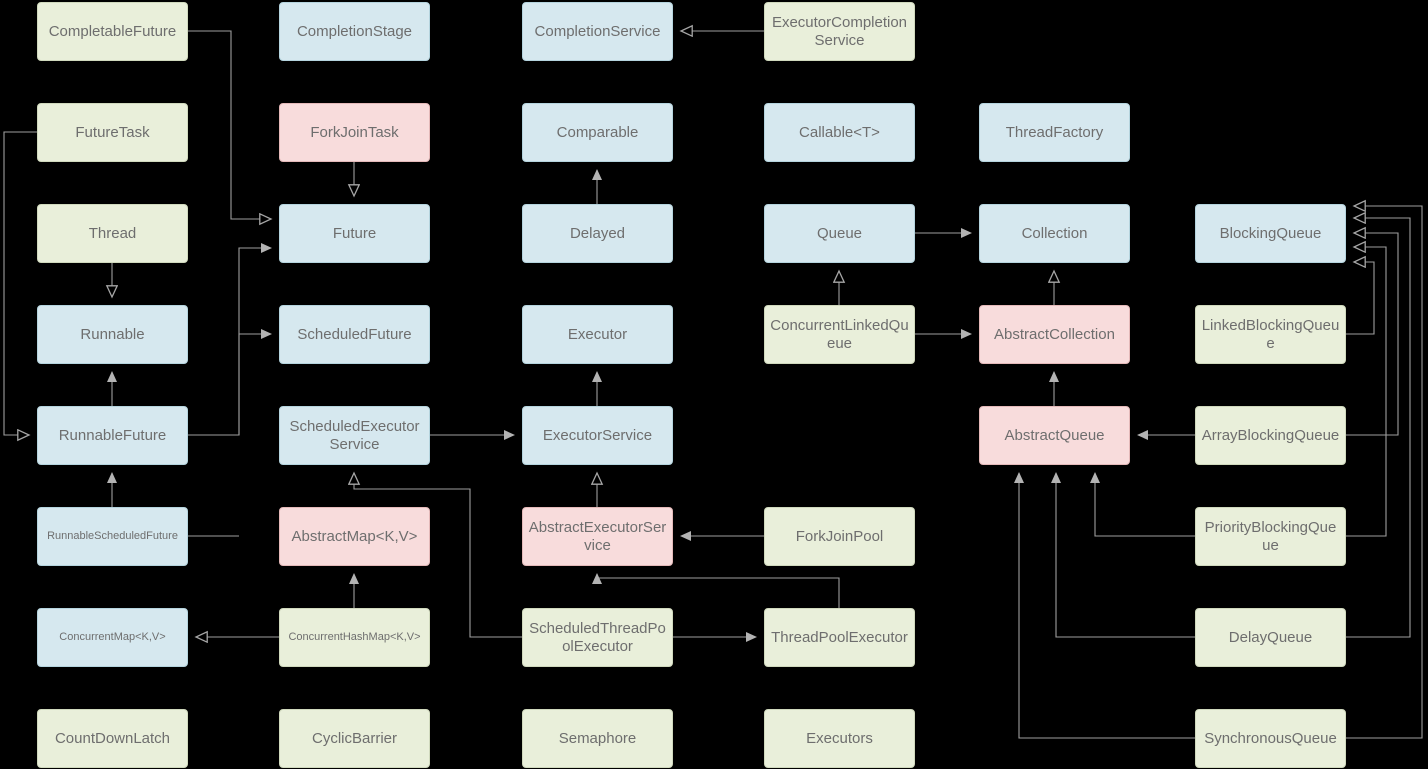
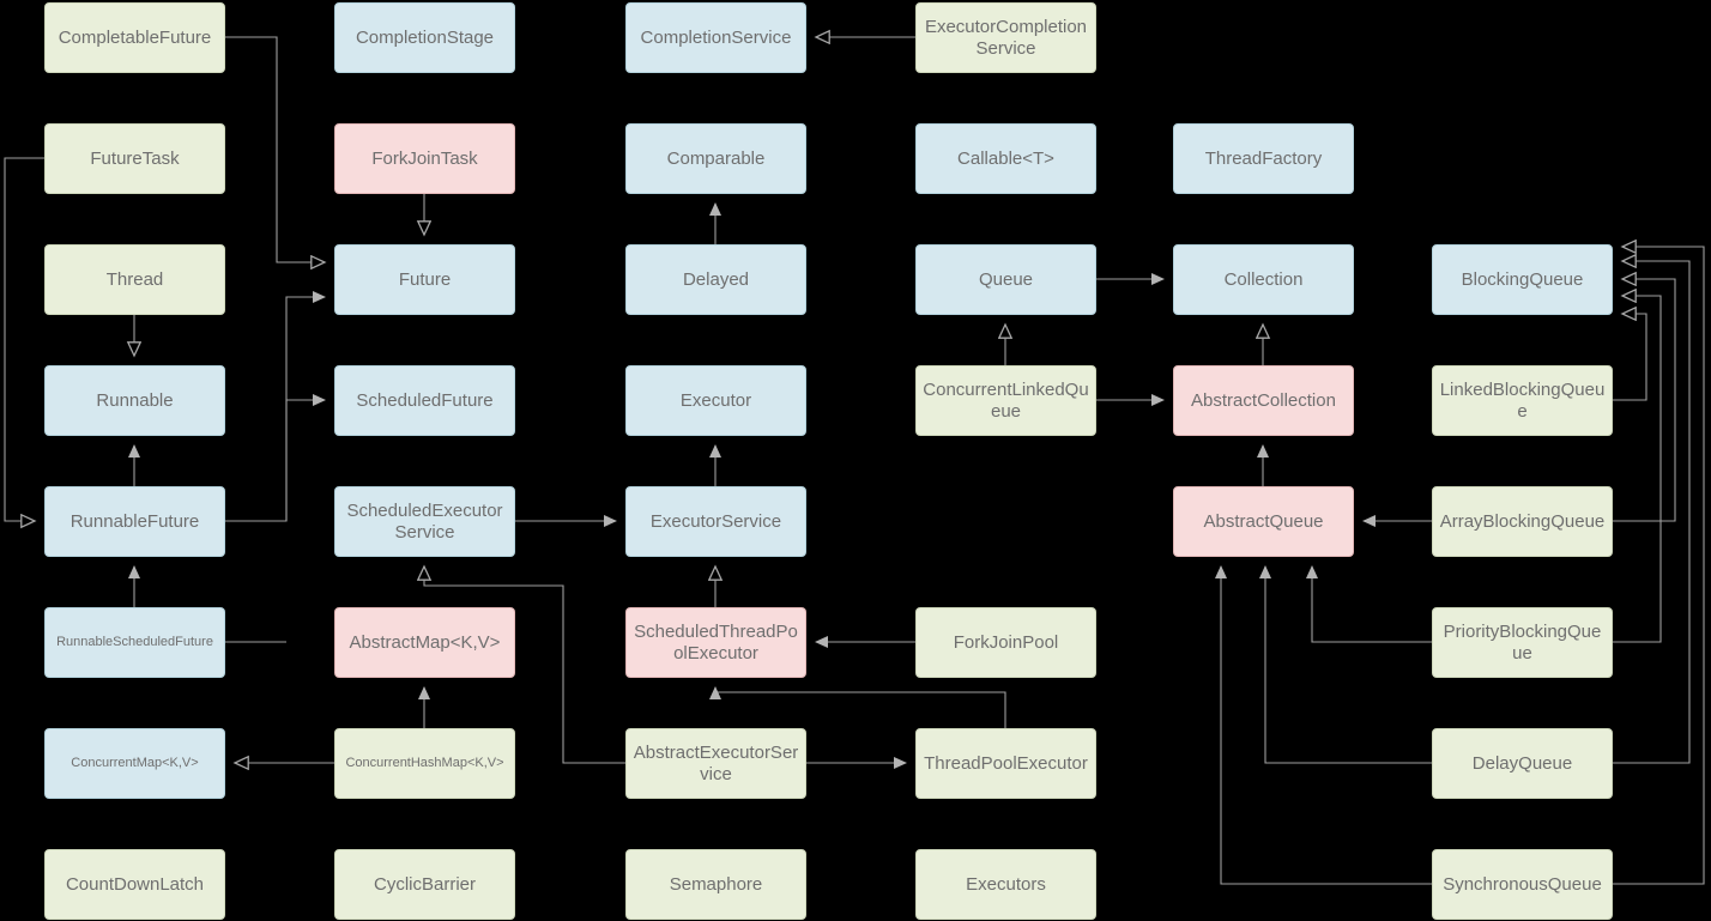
  CompletableFuture
  CompletionStage
  CompletionService
  ExecutorCompletionService
  FutureTask
  ForkJoinTask
  Comparable
  Callable<T>
  ThreadFactory
  Thread
  Future
  Delayed
  Queue
  Collection
  BlockingQueue
  Runnable
  ScheduledFuture
  Executor
  ConcurrentLinkedQueue
  AbstractCollection
  LinkedBlockingQueue
  RunnableFuture
  ScheduledExecutorService
  ExecutorService
  AbstractQueue
  ArrayBlockingQueue
  RunnableScheduledFuture
  AbstractMap<K,V>
- AbstractExecutorService
+ ScheduledThreadPoolExecutor
  ForkJoinPool
  PriorityBlockingQueue
  ConcurrentMap<K,V>
  ConcurrentHashMap<K,V>
- ScheduledThreadPoolExecutor
+ AbstractExecutorService
  ThreadPoolExecutor
  DelayQueue
  CountDownLatch
  CyclicBarrier
  Semaphore
  Executors
  SynchronousQueue
